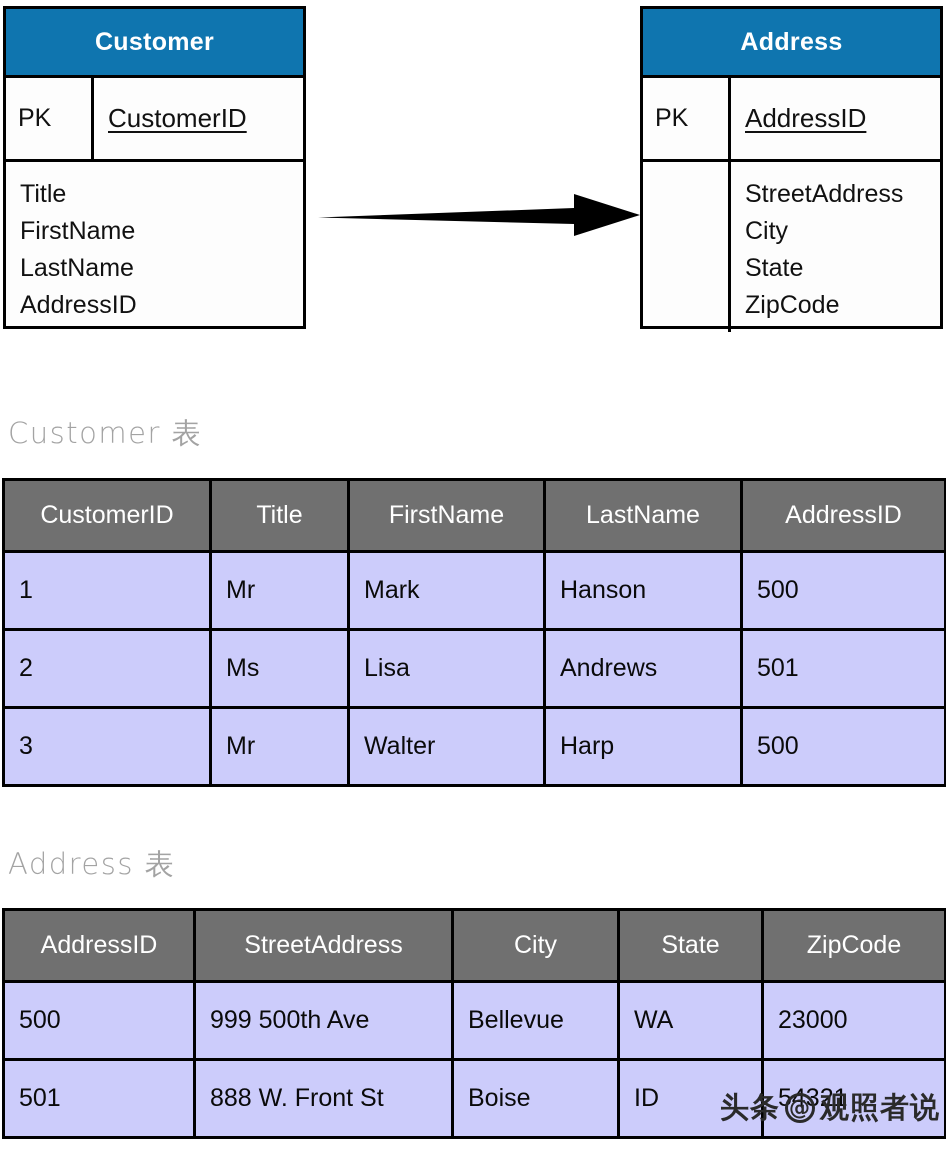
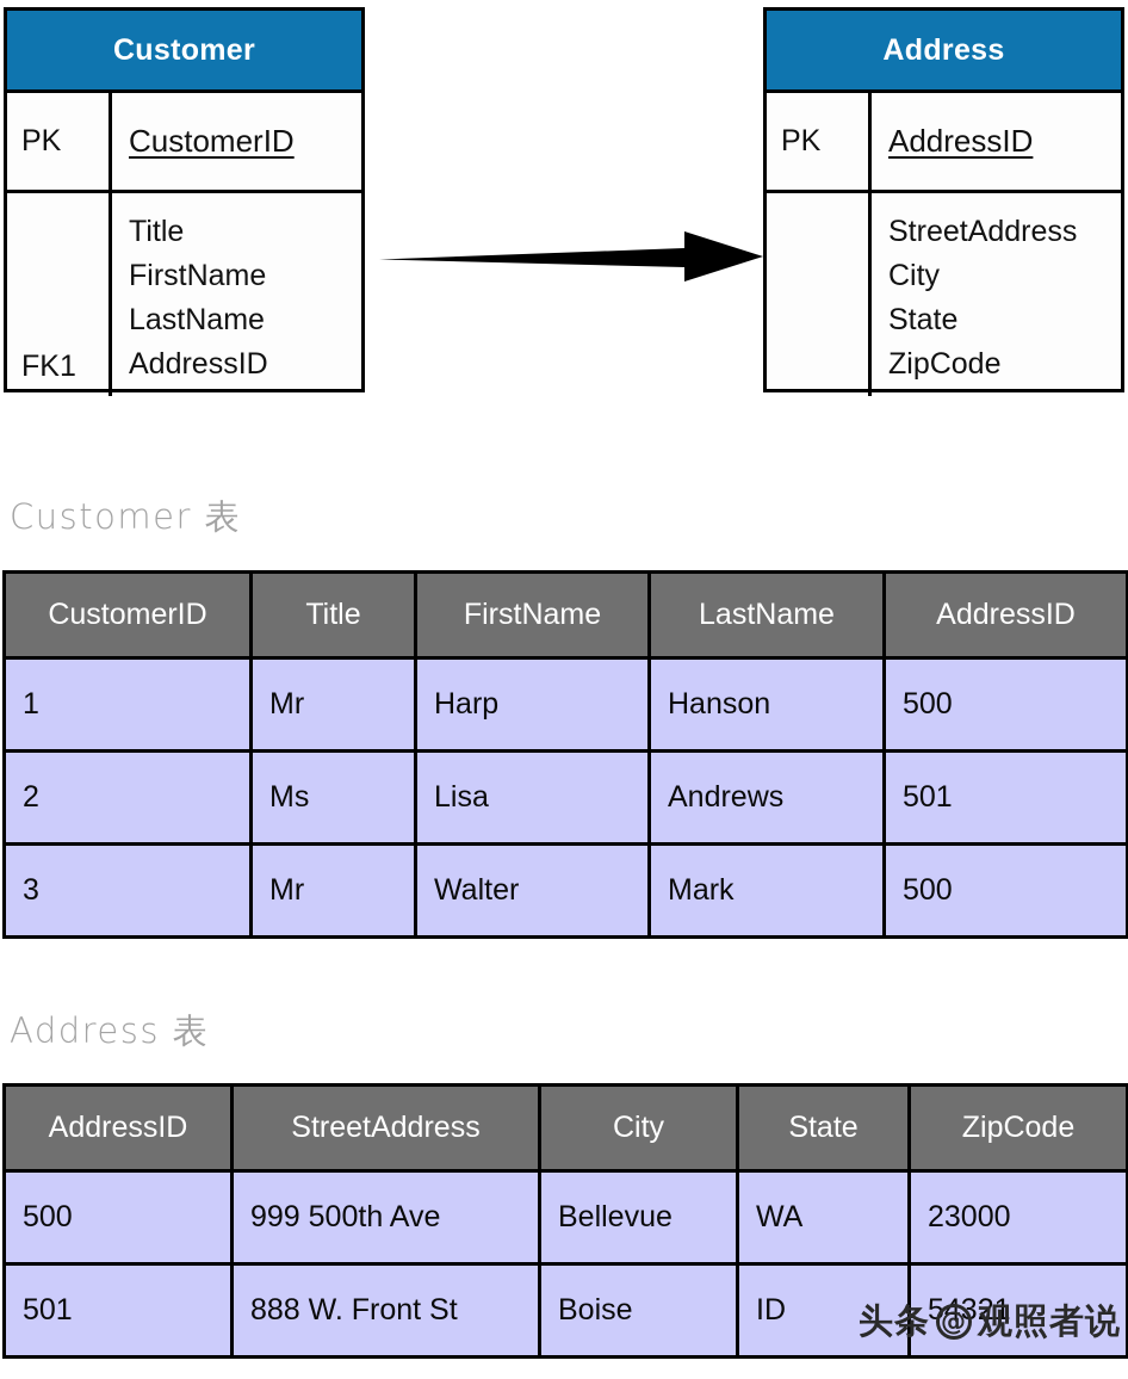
  Customer
  PK
  CustomerID
+ FK1
  Title
  FirstName
  LastName
  AddressID
  Address
  PK
  AddressID
  StreetAddress
  City
  State
  ZipCode
  Customer 表
  CustomerID	Title	FirstName	LastName	AddressID
- 1	Mr	Mark	Hanson	500
+ 1	Mr	Harp	Hanson	500
  2	Ms	Lisa	Andrews	501
- 3	Mr	Walter	Harp	500
+ 3	Mr	Walter	Mark	500
  Address 表
  AddressID	StreetAddress	City	State	ZipCode
  500	999 500th Ave	Bellevue	WA	23000
  501	888 W. Front St	Boise	ID	54321
  头条
  @
  观照者说
